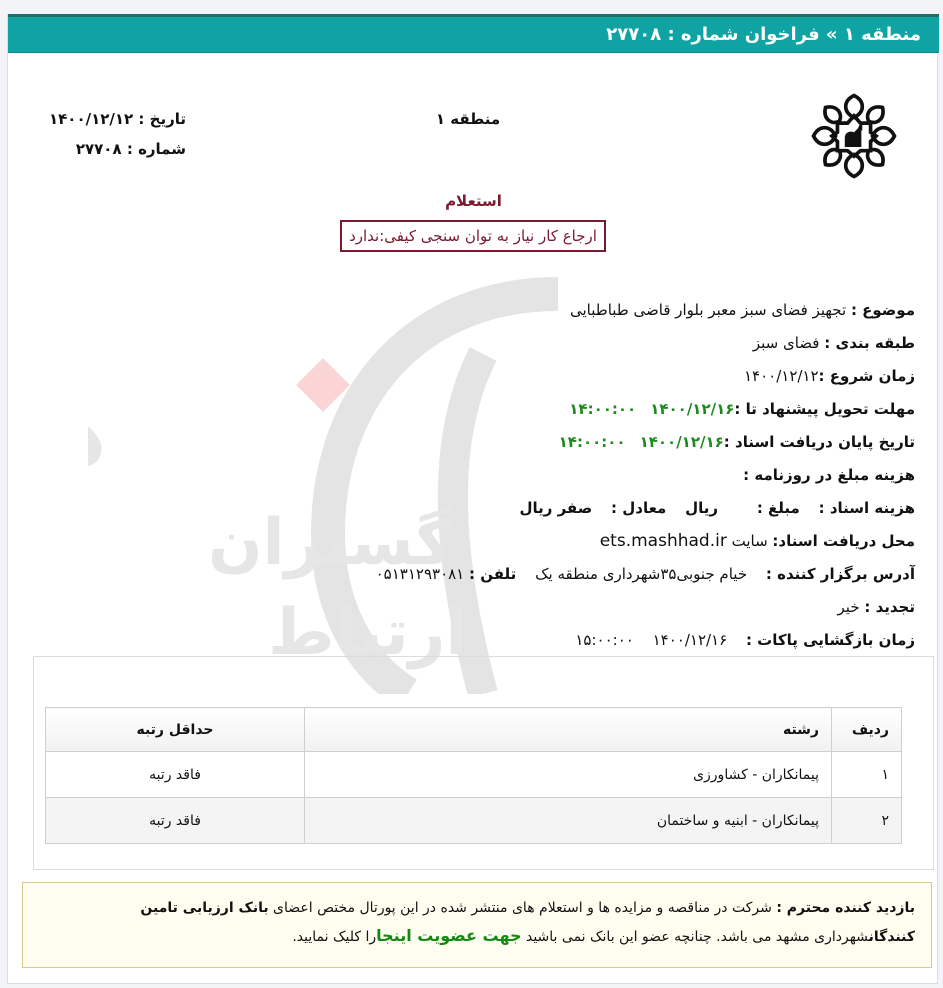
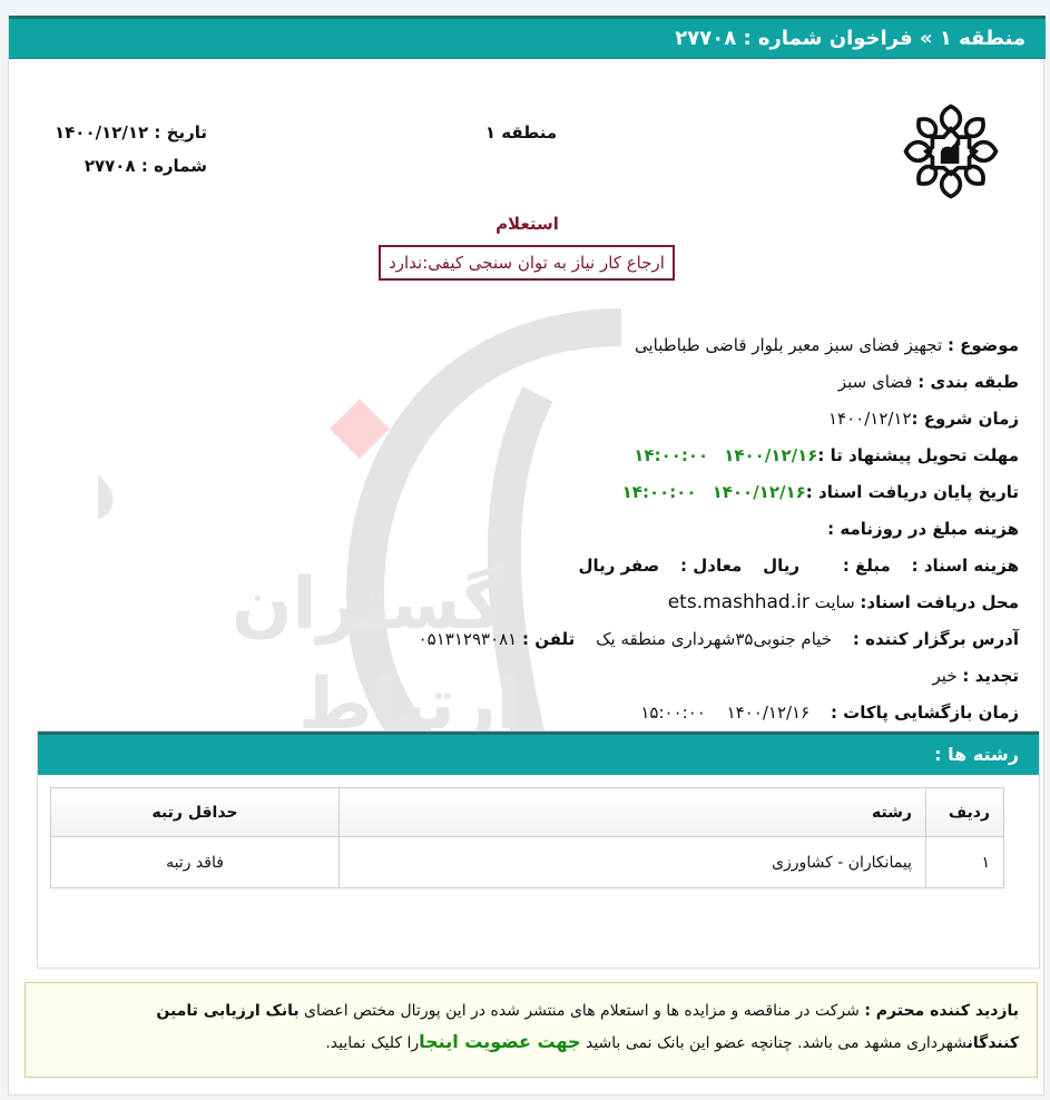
  منطقه ۱ » فراخوان شماره : ۲۷۷۰۸
  گستران
  ارتباط
  منطقه ۱
  تاریخ : ۱۴۰۰/۱۲/۱۲
  شماره : ۲۷۷۰۸
  استعلام
  ارجاع کار نیاز به توان سنجی کیفی:ندارد
  موضوع : تجهیز فضای سبز معبر بلوار قاضی طباطبایی
  طبقه بندی : فضای سبز
  زمان شروع :۱۴۰۰/۱۲/۱۲
  مهلت تحویل پیشنهاد تا :۱۴۰۰/۱۲/۱۶۱۴:۰۰:۰۰
  تاریخ پایان دریافت اسناد :۱۴۰۰/۱۲/۱۶۱۴:۰۰:۰۰
  هزینه مبلغ در روزنامه :
  هزینه اسناد : مبلغ : ریال معادل : صفر ریال
  محل دریافت اسناد: سایت ets.mashhad.ir
  آدرس برگزار کننده : خیام جنوبی۳۵شهرداری منطقه یک تلفن : ۰۵۱۳۱۲۹۳۰۸۱
  تجدید : خیر
  زمان بازگشایی پاکات : ۱۴۰۰/۱۲/۱۶ ۱۵:۰۰:۰۰
+ رشته ها :
  ردیف	رشته	حداقل رتبه
  ۱	پیمانکاران - کشاورزی	فاقد رتبه
- ۲	پیمانکاران - ابنیه و ساختمان	فاقد رتبه
  بازدید کننده محترم : شرکت در مناقصه و مزایده ها و استعلام های منتشر شده در این پورتال مختص اعضای بانک ارزیابی تامین کنندگانشهرداری مشهد می باشد. چنانچه عضو این بانک نمی باشید جهت عضویت اینجارا کلیک نمایید.
